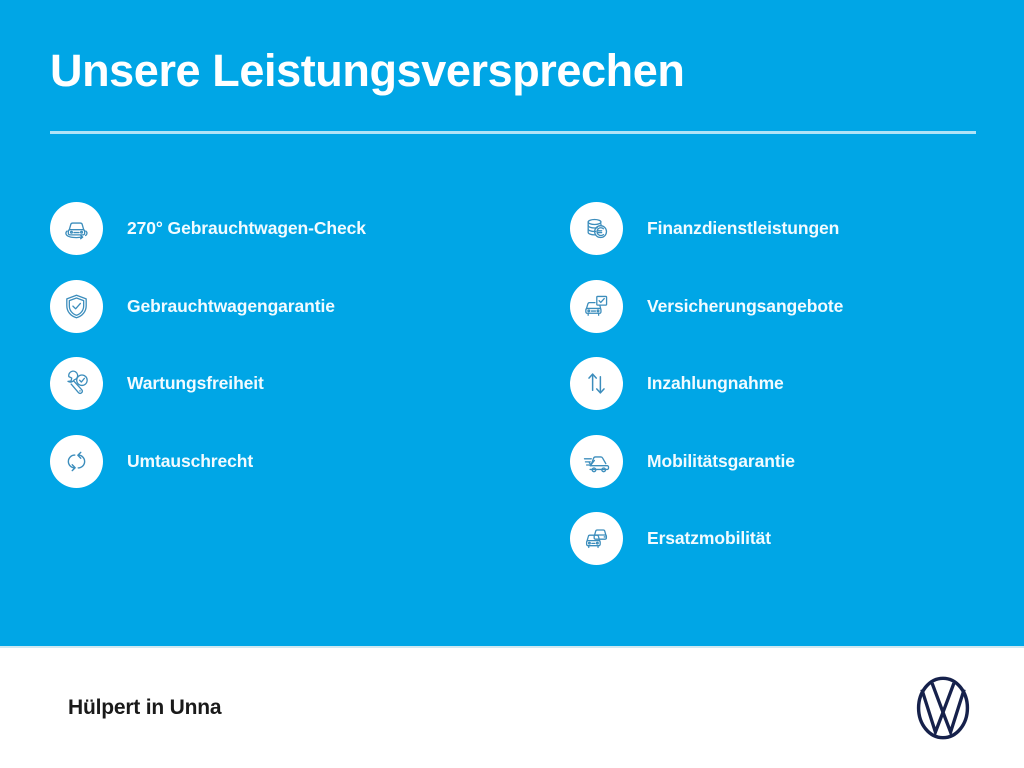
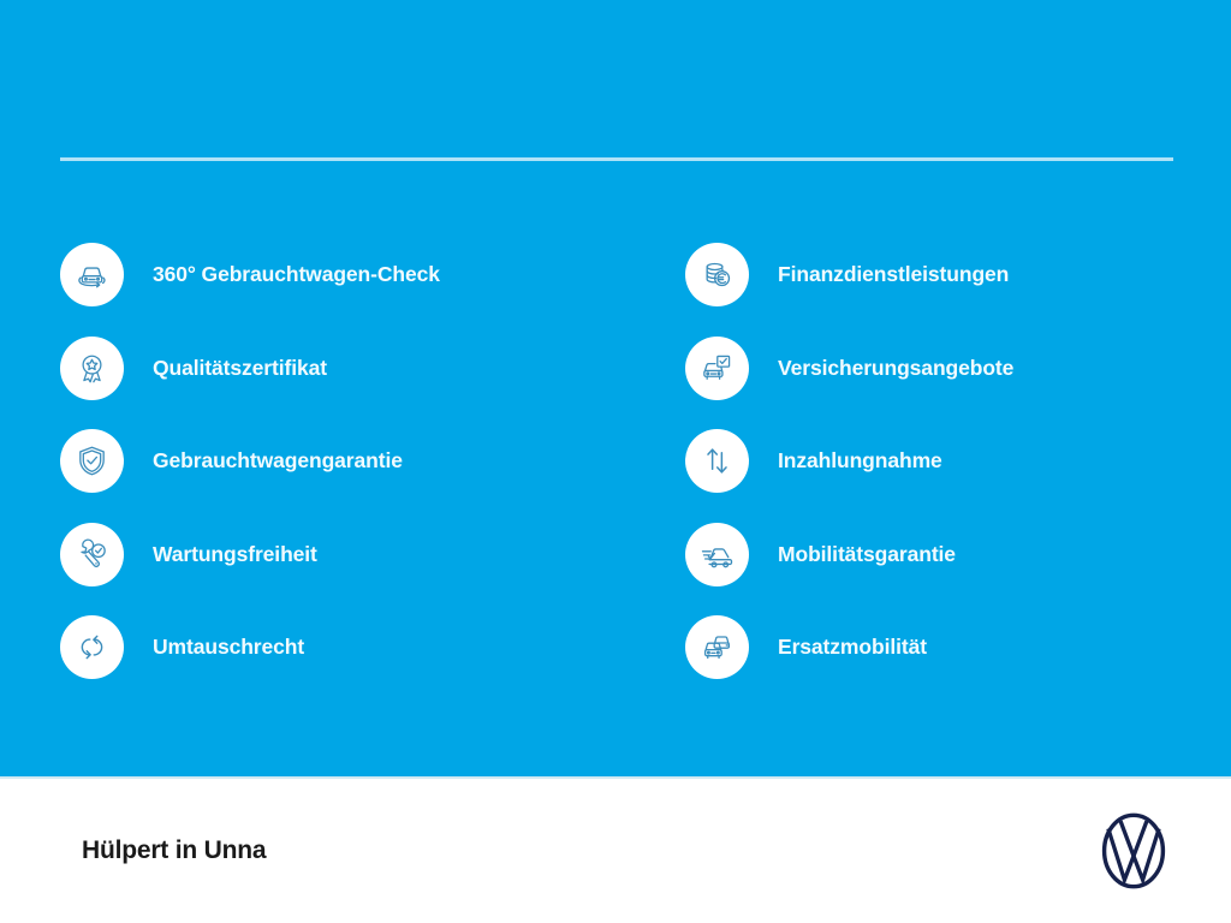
- Unsere Leistungsversprechen
- 270° Gebrauchtwagen-Check
+ 360° Gebrauchtwagen-Check
+ Qualitätszertifikat
  Gebrauchtwagengarantie
  Wartungsfreiheit
  Umtauschrecht
  Finanzdienstleistungen
  Versicherungsangebote
  Inzahlungnahme
  Mobilitätsgarantie
  Ersatzmobilität
  Hülpert in Unna
